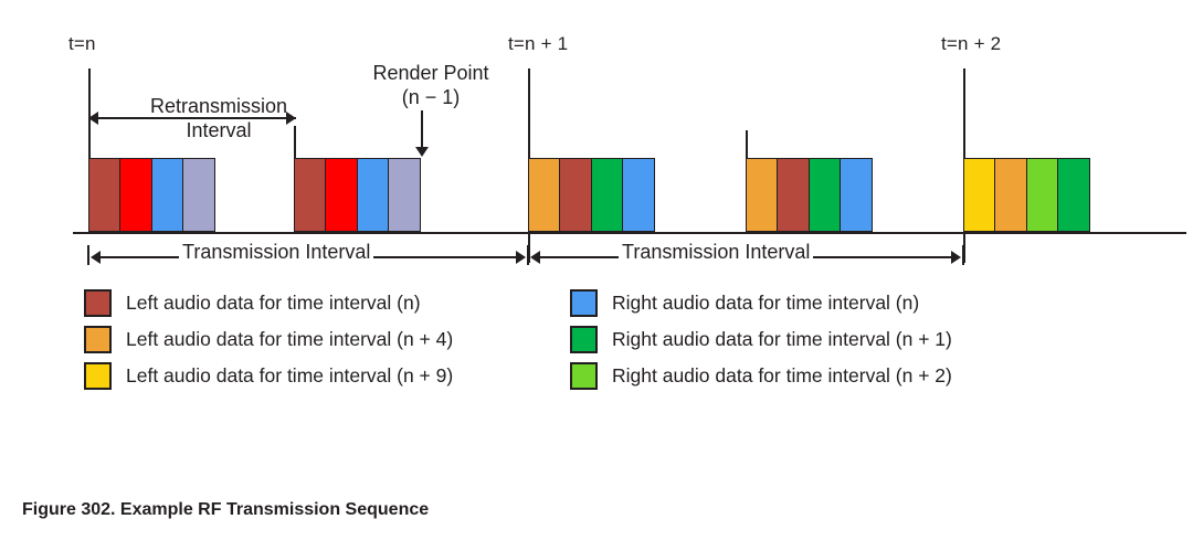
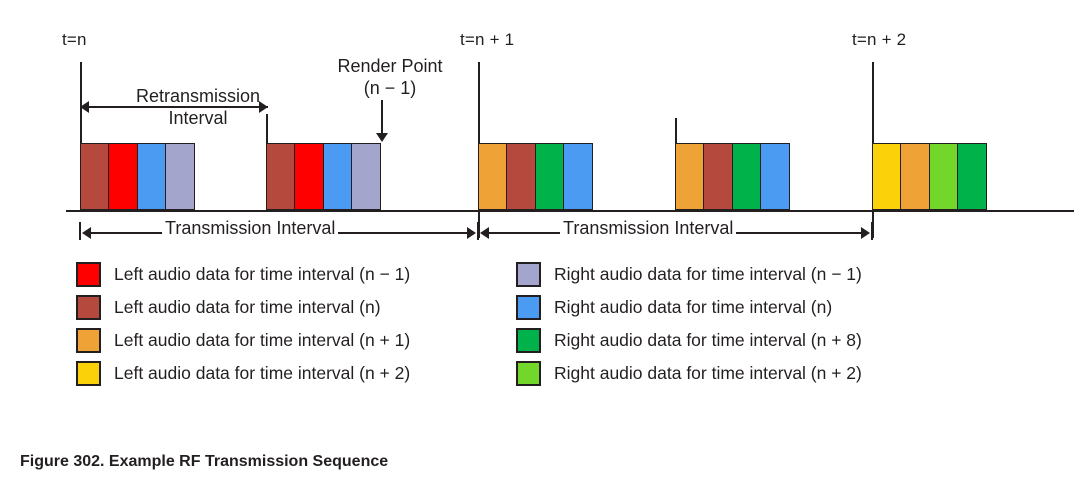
  t=n
  t=n + 1
  t=n + 2
  Retransmission
  Interval
  Render Point
  (n − 1)
  Transmission Interval
  Transmission Interval
+ Left audio data for time interval (n − 1)
  Left audio data for time interval (n)
- Left audio data for time interval (n + 4)
+ Left audio data for time interval (n + 1)
- Left audio data for time interval (n + 9)
+ Left audio data for time interval (n + 2)
+ Right audio data for time interval (n − 1)
  Right audio data for time interval (n)
- Right audio data for time interval (n + 1)
+ Right audio data for time interval (n + 8)
  Right audio data for time interval (n + 2)
  Figure 302. Example RF Transmission Sequence
